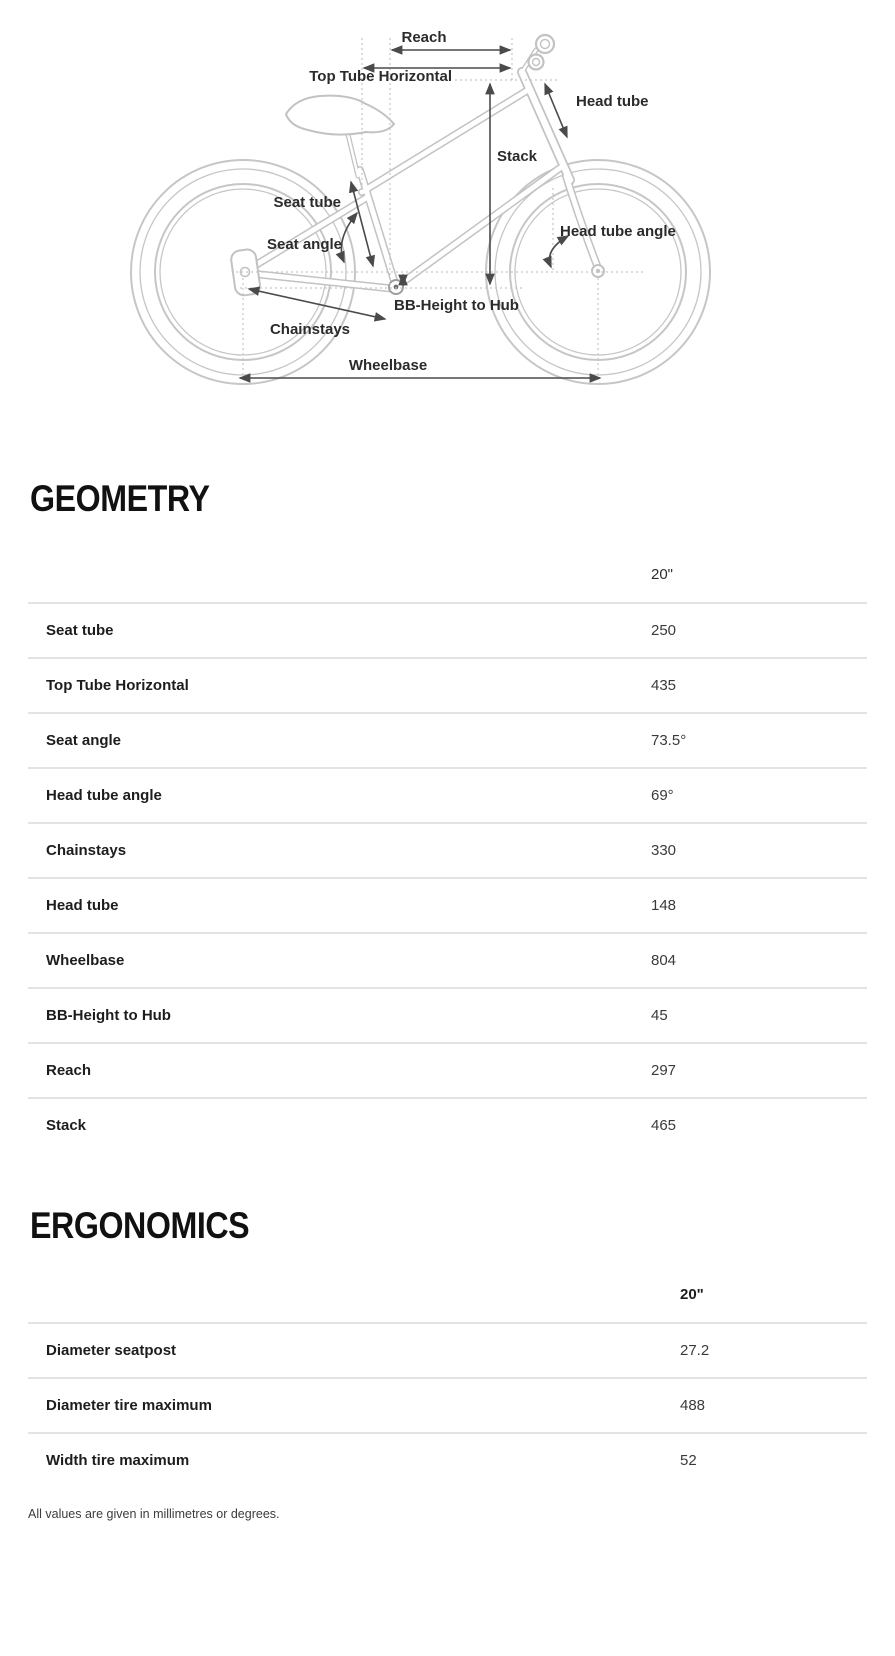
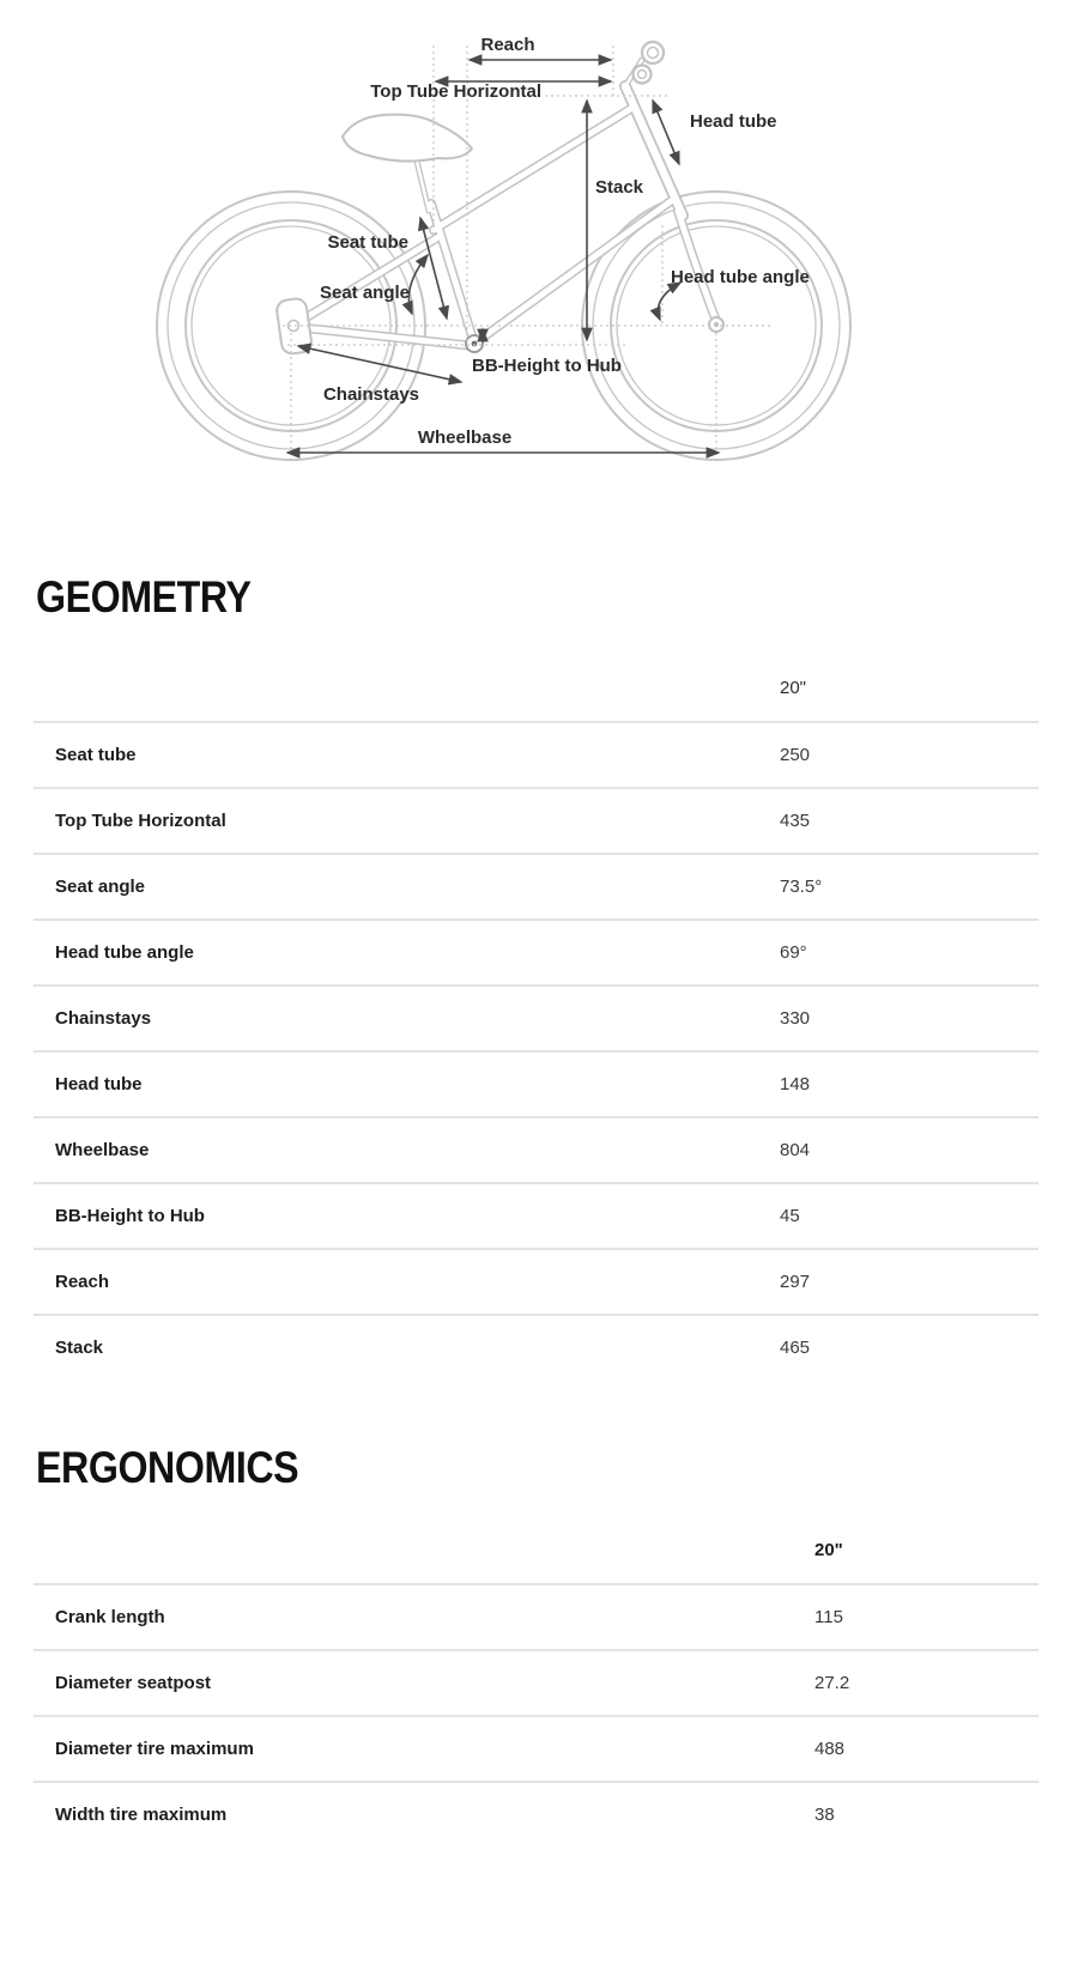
  Reach
  Top Tube Horizontal
  Head tube
  Stack
  Seat tube
  Seat angle
  Head tube angle
  BB-Height to Hub
  Chainstays
  Wheelbase
  GEOMETRY
  20"
  Seat tube
  250
  Top Tube Horizontal
  435
  Seat angle
  73.5°
  Head tube angle
  69°
  Chainstays
  330
  Head tube
  148
  Wheelbase
  804
  BB-Height to Hub
  45
  Reach
  297
  Stack
  465
  ERGONOMICS
  20"
+ Crank length
+ 115
  Diameter seatpost
  27.2
  Diameter tire maximum
  488
  Width tire maximum
- 52
+ 38
- All values are given in millimetres or degrees.
